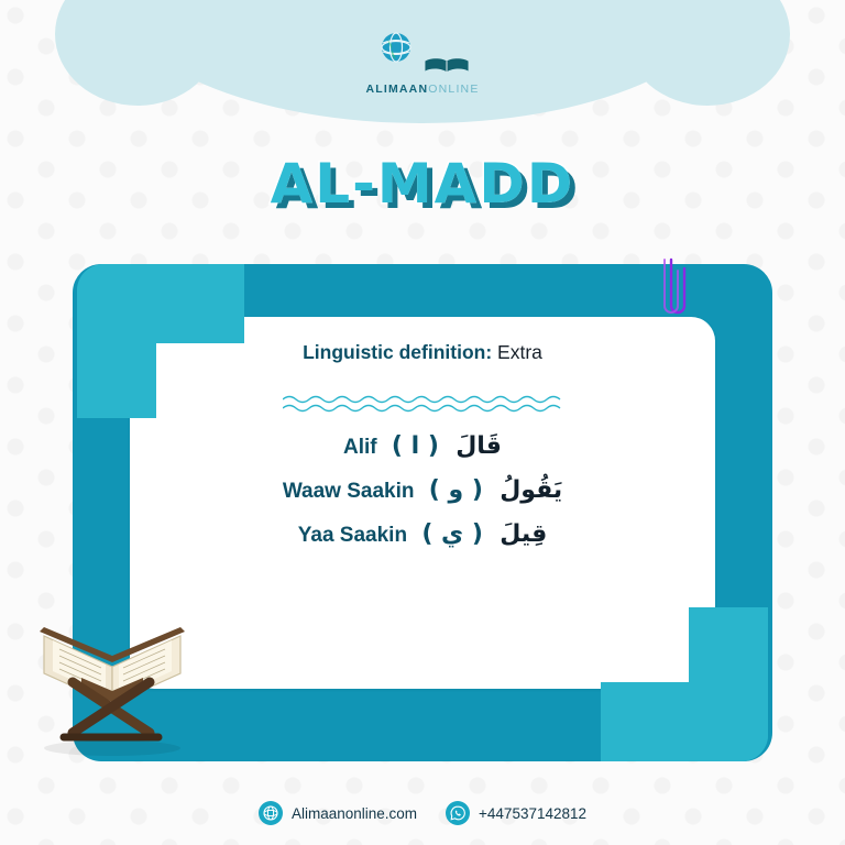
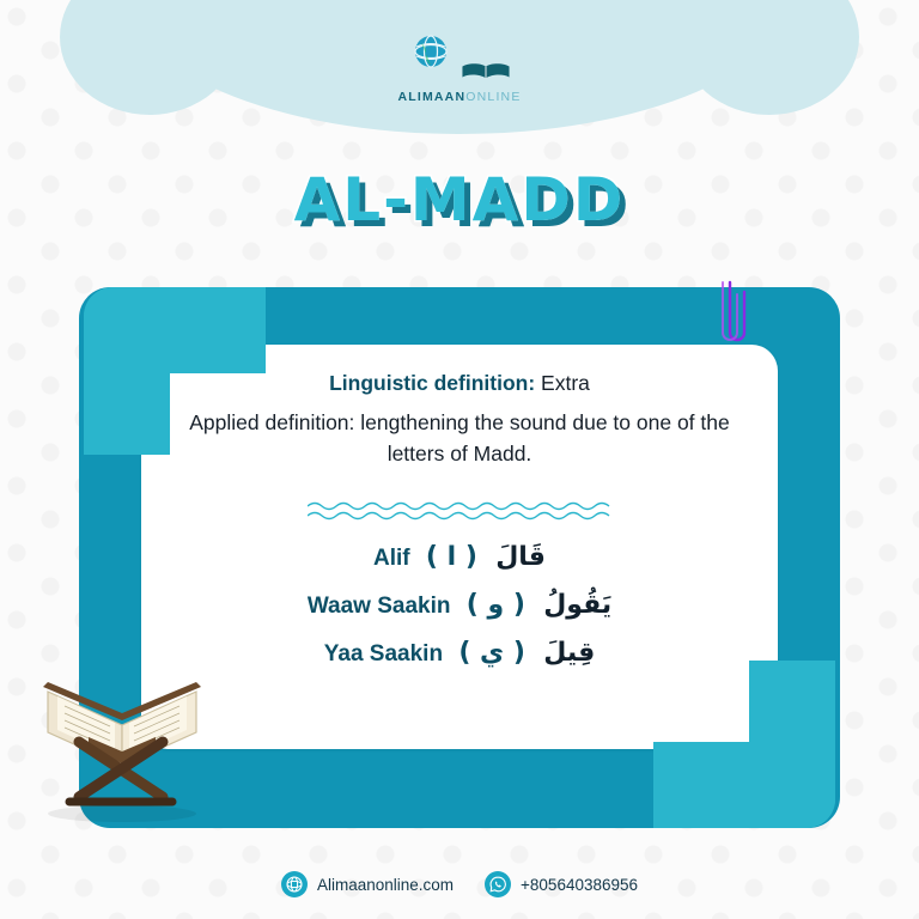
  ALIMAANONLINE
  AL-MADD
  Linguistic definition: Extra
+ Applied definition: lengthening the sound due to one of the letters of Madd.
  Alif ( ا ) قَالَ
  Waaw Saakin ( و ) يَقُولُ
  Yaa Saakin ( ي ) قِيلَ
  Alimaanonline.com
- +447537142812
+ +805640386956
